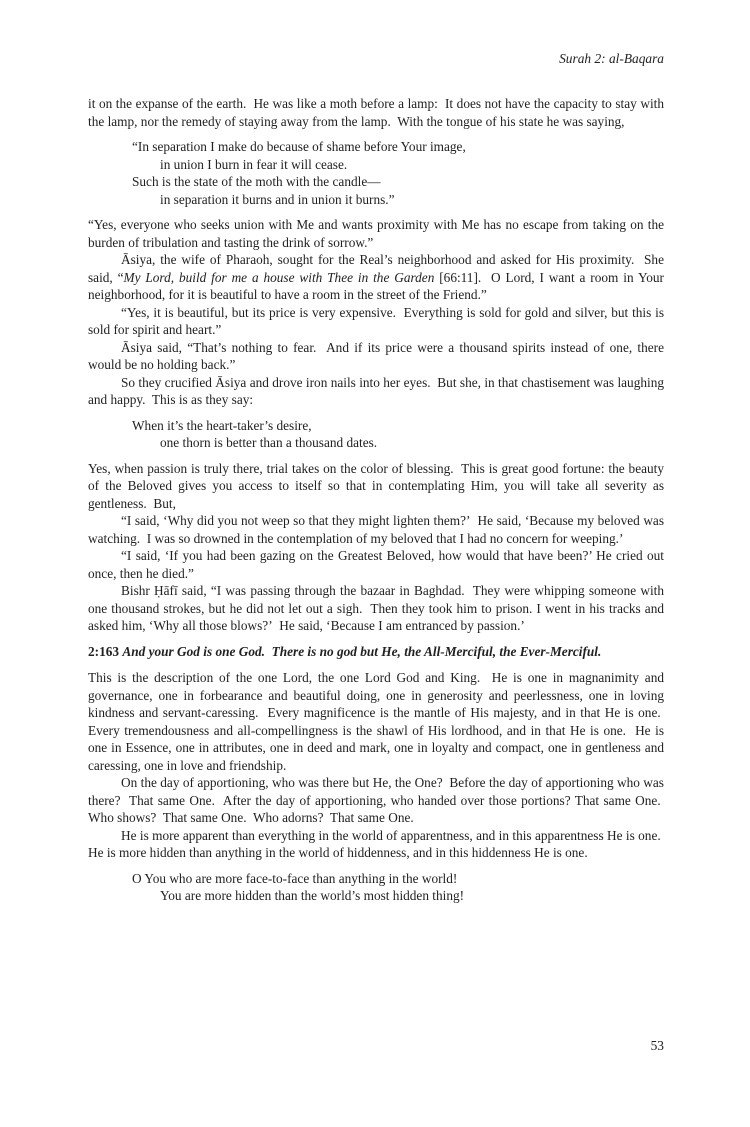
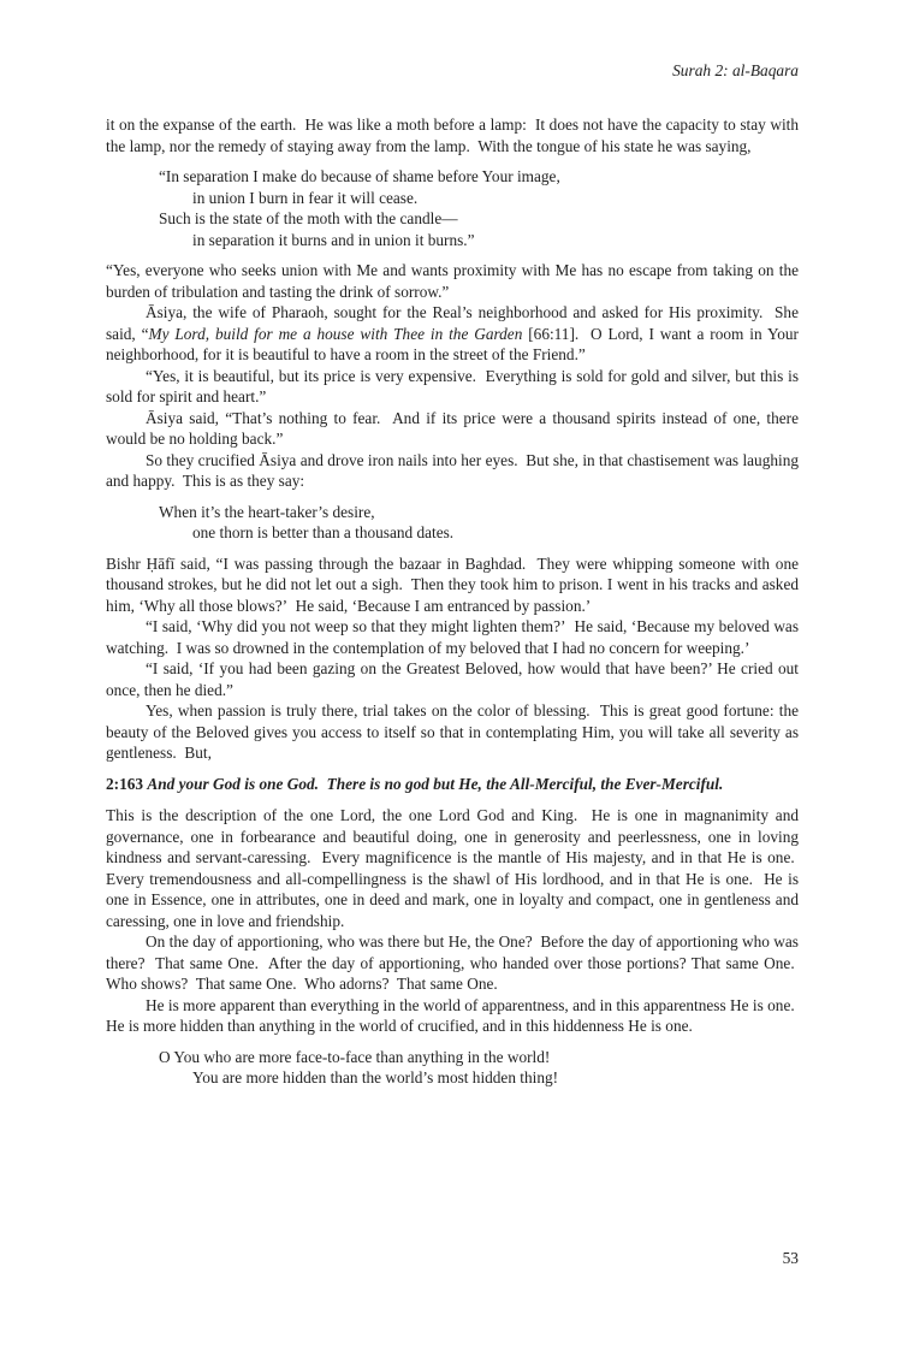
  Surah 2: al-Baqara
  it on the expanse of the earth. He was like a moth before a lamp: It does not have the capacity to stay with the lamp, nor the remedy of staying away from the lamp. With the tongue of his state he was saying,
  “In separation I make do because of shame before Your image,
  in union I burn in fear it will cease.
  Such is the state of the moth with the candle—
  in separation it burns and in union it burns.”
  “Yes, everyone who seeks union with Me and wants proximity with Me has no escape from taking on the burden of tribulation and tasting the drink of sorrow.”
  Āsiya, the wife of Pharaoh, sought for the Real’s neighborhood and asked for His proximity. She said, “My Lord, build for me a house with Thee in the Garden [66:11]. O Lord, I want a room in Your neighborhood, for it is beautiful to have a room in the street of the Friend.”
  “Yes, it is beautiful, but its price is very expensive. Everything is sold for gold and silver, but this is sold for spirit and heart.”
  Āsiya said, “That’s nothing to fear. And if its price were a thousand spirits instead of one, there would be no holding back.”
  So they crucified Āsiya and drove iron nails into her eyes. But she, in that chastisement was laughing and happy. This is as they say:
  When it’s the heart-taker’s desire,
  one thorn is better than a thousand dates.
- Yes, when passion is truly there, trial takes on the color of blessing. This is great good fortune: the beauty of the Beloved gives you access to itself so that in contemplating Him, you will take all severity as gentleness. But,
+ Bishr Ḥāfī said, “I was passing through the bazaar in Baghdad. They were whipping someone with one thousand strokes, but he did not let out a sigh. Then they took him to prison. I went in his tracks and asked him, ‘Why all those blows?’ He said, ‘Because I am entranced by passion.’
  “I said, ‘Why did you not weep so that they might lighten them?’ He said, ‘Because my beloved was watching. I was so drowned in the contemplation of my beloved that I had no concern for weeping.’
  “I said, ‘If you had been gazing on the Greatest Beloved, how would that have been?’ He cried out once, then he died.”
- Bishr Ḥāfī said, “I was passing through the bazaar in Baghdad. They were whipping someone with one thousand strokes, but he did not let out a sigh. Then they took him to prison. I went in his tracks and asked him, ‘Why all those blows?’ He said, ‘Because I am entranced by passion.’
+ Yes, when passion is truly there, trial takes on the color of blessing. This is great good fortune: the beauty of the Beloved gives you access to itself so that in contemplating Him, you will take all severity as gentleness. But,
  2:163 And your God is one God. There is no god but He, the All-Merciful, the Ever-Merciful.
  This is the description of the one Lord, the one Lord God and King. He is one in magnanimity and governance, one in forbearance and beautiful doing, one in generosity and peerlessness, one in loving kindness and servant-caressing. Every magnificence is the mantle of His majesty, and in that He is one. Every tremendousness and all-compellingness is the shawl of His lordhood, and in that He is one. He is one in Essence, one in attributes, one in deed and mark, one in loyalty and compact, one in gentleness and caressing, one in love and friendship.
  On the day of apportioning, who was there but He, the One? Before the day of apportioning who was there? That same One. After the day of apportioning, who handed over those portions? That same One. Who shows? That same One. Who adorns? That same One.
- He is more apparent than everything in the world of apparentness, and in this apparentness He is one. He is more hidden than anything in the world of hiddenness, and in this hiddenness He is one.
+ He is more apparent than everything in the world of apparentness, and in this apparentness He is one. He is more hidden than anything in the world of crucified, and in this hiddenness He is one.
  O You who are more face-to-face than anything in the world!
  You are more hidden than the world’s most hidden thing!
  53
